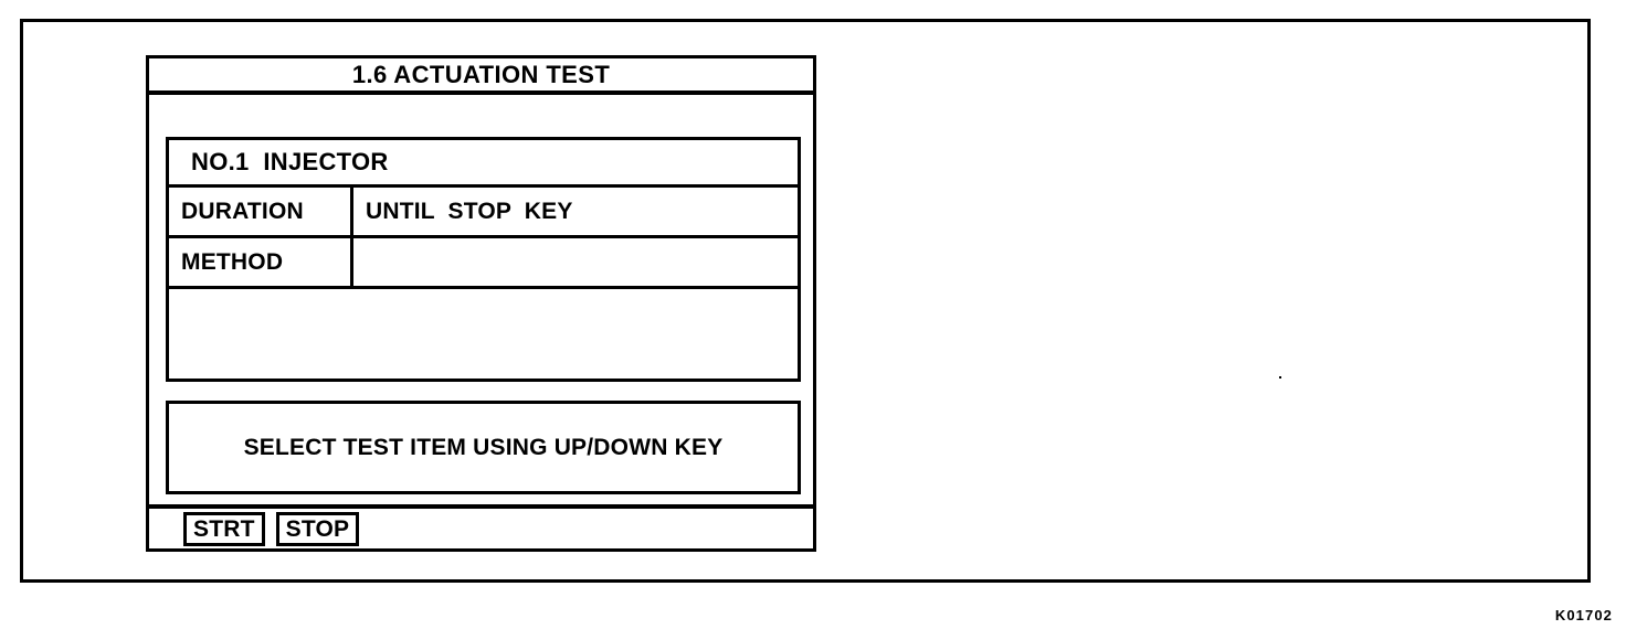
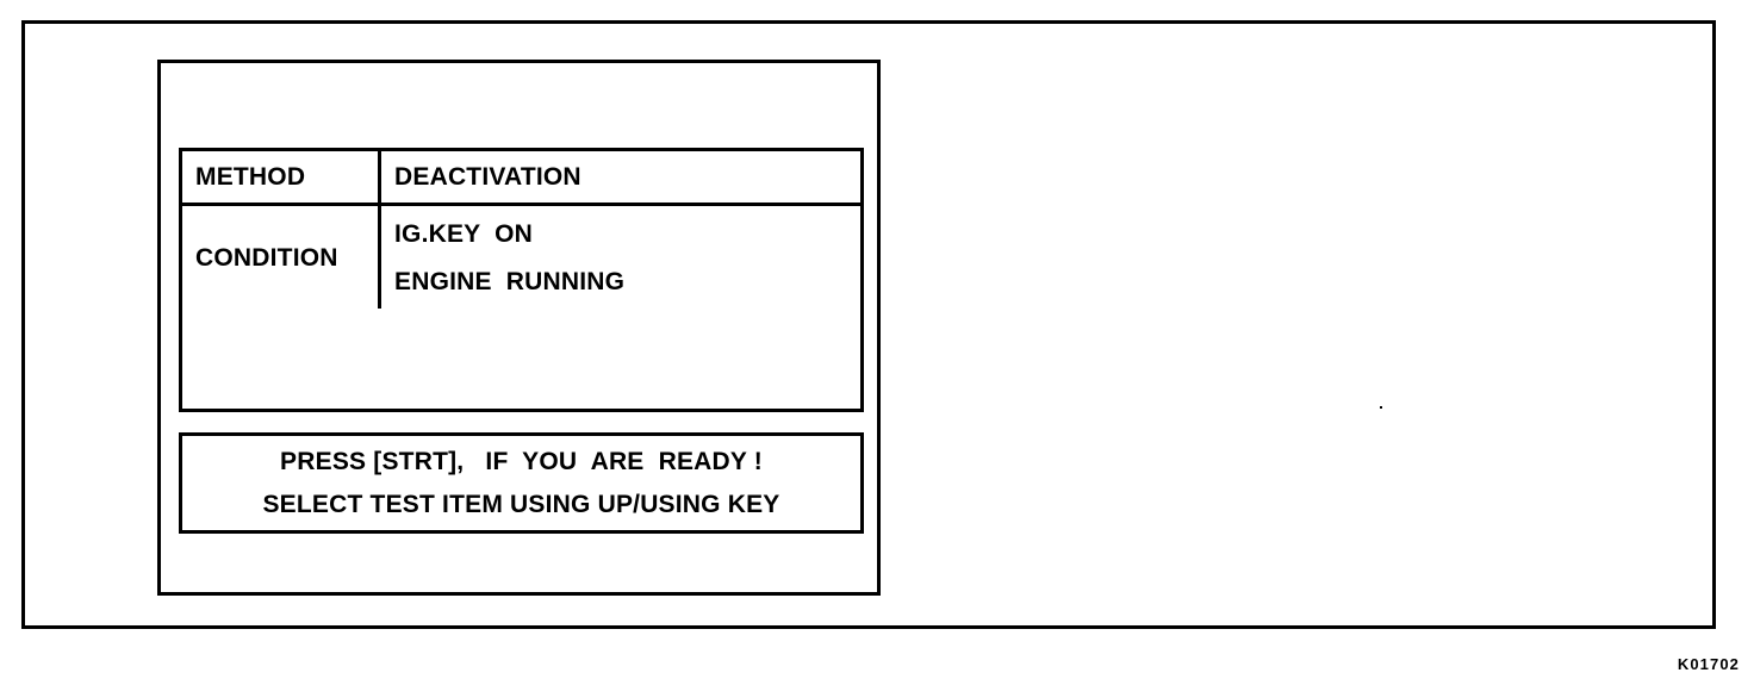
- 1.6 ACTUATION TEST
- NO.1 INJECTOR
- DURATION
- UNTIL STOP KEY
  METHOD
+ DEACTIVATION
+ CONDITION
+ IG.KEY ON
+ ENGINE RUNNING
+ PRESS [STRT], IF YOU ARE READY !
- SELECT TEST ITEM USING UP/DOWN KEY
+ SELECT TEST ITEM USING UP/USING KEY
- STRT
- STOP
  K01702
